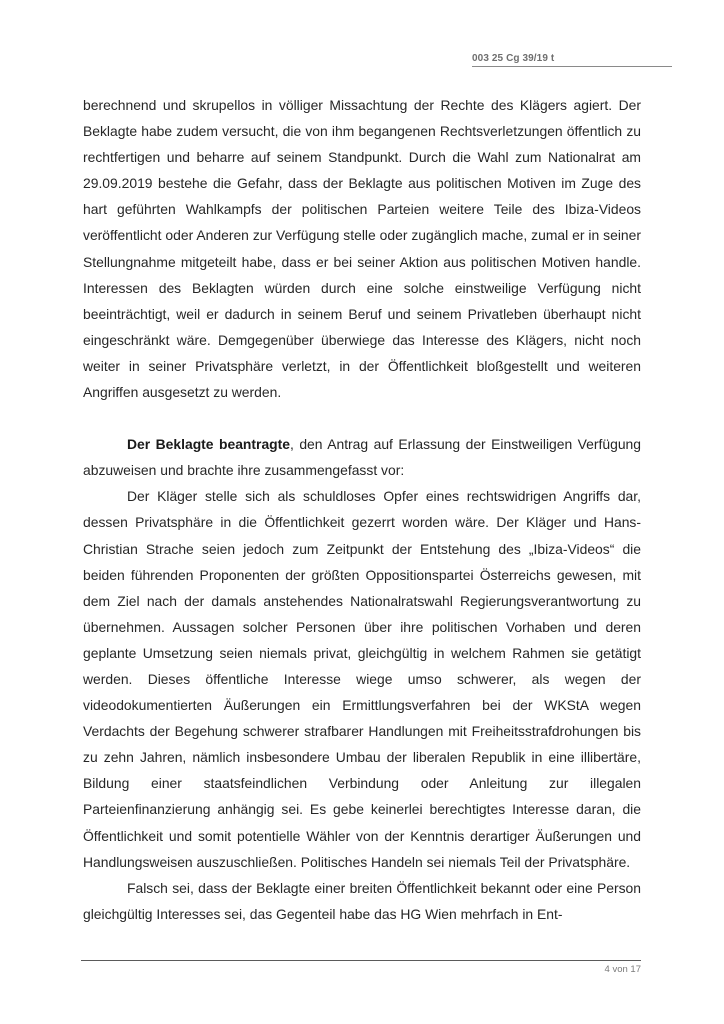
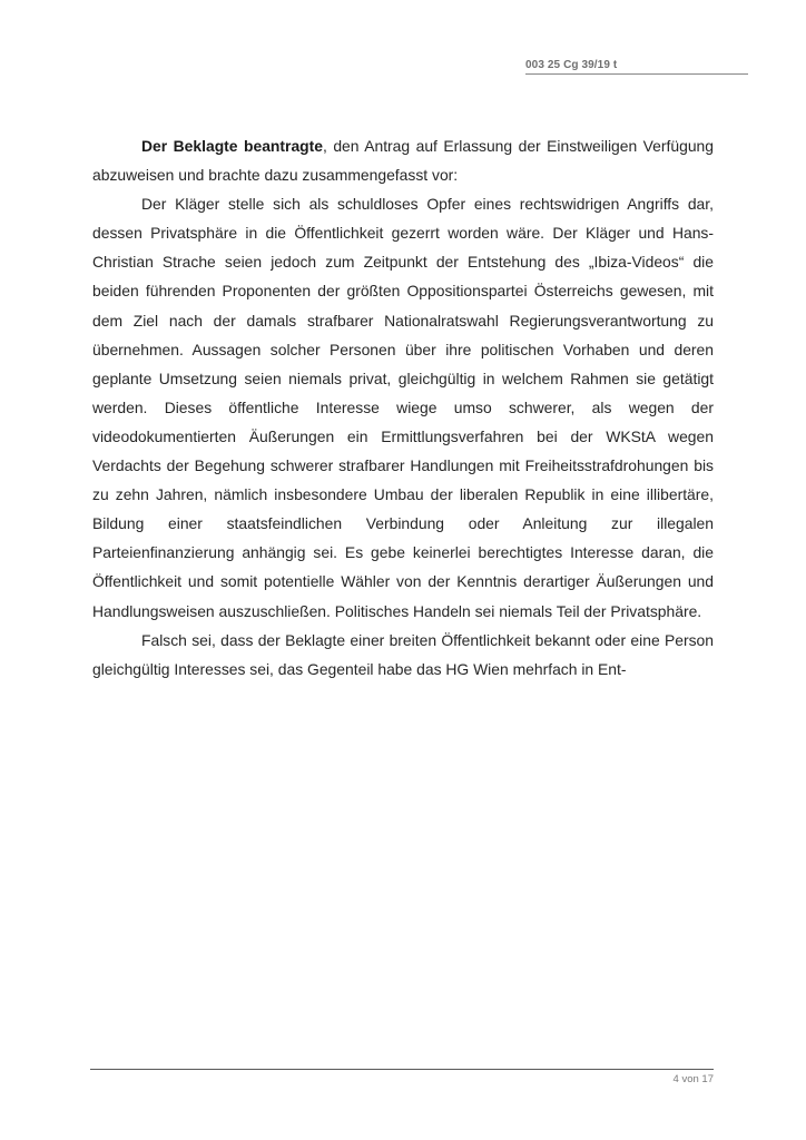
  003 25 Cg 39/19 t
- berechnend und skrupellos in völliger Missachtung der Rechte des Klägers agiert. Der Beklagte habe zudem versucht, die von ihm begangenen Rechtsverletzungen öffentlich zu rechtfertigen und beharre auf seinem Standpunkt. Durch die Wahl zum Nationalrat am 29.09.2019 bestehe die Gefahr, dass der Beklagte aus politischen Motiven im Zuge des hart geführten Wahlkampfs der politischen Parteien weitere Teile des Ibiza-Videos veröffentlicht oder Anderen zur Verfügung stelle oder zugänglich mache, zumal er in seiner Stellungnahme mitgeteilt habe, dass er bei seiner Aktion aus politischen Motiven handle. Interessen des Beklagten würden durch eine solche einstweilige Verfügung nicht beeinträchtigt, weil er dadurch in seinem Beruf und seinem Privatleben überhaupt nicht eingeschränkt wäre. Demgegenüber überwiege das Interesse des Klägers, nicht noch weiter in seiner Privatsphäre verletzt, in der Öffentlichkeit bloßgestellt und weiteren Angriffen ausgesetzt zu werden.
- Der Beklagte beantragte, den Antrag auf Erlassung der Einstweiligen Verfügung abzuweisen und brachte ihre zusammengefasst vor:
+ Der Beklagte beantragte, den Antrag auf Erlassung der Einstweiligen Verfügung abzuweisen und brachte dazu zusammengefasst vor:
- Der Kläger stelle sich als schuldloses Opfer eines rechtswidrigen Angriffs dar, dessen Privatsphäre in die Öffentlichkeit gezerrt worden wäre. Der Kläger und Hans-Christian Strache seien jedoch zum Zeitpunkt der Entstehung des „Ibiza-Videos“ die beiden führenden Proponenten der größten Oppositionspartei Österreichs gewesen, mit dem Ziel nach der damals anstehendes Nationalratswahl Regierungsverantwortung zu übernehmen. Aussagen solcher Personen über ihre politischen Vorhaben und deren geplante Umsetzung seien niemals privat, gleichgültig in welchem Rahmen sie getätigt werden. Dieses öffentliche Interesse wiege umso schwerer, als wegen der videodokumentierten Äußerungen ein Ermittlungsverfahren bei der WKStA wegen Verdachts der Begehung schwerer strafbarer Handlungen mit Freiheitsstrafdrohungen bis zu zehn Jahren, nämlich insbesondere Umbau der liberalen Republik in eine illibertäre, Bildung einer staatsfeindlichen Verbindung oder Anleitung zur illegalen Parteienfinanzierung anhängig sei. Es gebe keinerlei berechtigtes Interesse daran, die Öffentlichkeit und somit potentielle Wähler von der Kenntnis derartiger Äußerungen und Handlungsweisen auszuschließen. Politisches Handeln sei niemals Teil der Privatsphäre.
+ Der Kläger stelle sich als schuldloses Opfer eines rechtswidrigen Angriffs dar, dessen Privatsphäre in die Öffentlichkeit gezerrt worden wäre. Der Kläger und Hans-Christian Strache seien jedoch zum Zeitpunkt der Entstehung des „Ibiza-Videos“ die beiden führenden Proponenten der größten Oppositionspartei Österreichs gewesen, mit dem Ziel nach der damals strafbarer Nationalratswahl Regierungsverantwortung zu übernehmen. Aussagen solcher Personen über ihre politischen Vorhaben und deren geplante Umsetzung seien niemals privat, gleichgültig in welchem Rahmen sie getätigt werden. Dieses öffentliche Interesse wiege umso schwerer, als wegen der videodokumentierten Äußerungen ein Ermittlungsverfahren bei der WKStA wegen Verdachts der Begehung schwerer strafbarer Handlungen mit Freiheitsstrafdrohungen bis zu zehn Jahren, nämlich insbesondere Umbau der liberalen Republik in eine illibertäre, Bildung einer staatsfeindlichen Verbindung oder Anleitung zur illegalen Parteienfinanzierung anhängig sei. Es gebe keinerlei berechtigtes Interesse daran, die Öffentlichkeit und somit potentielle Wähler von der Kenntnis derartiger Äußerungen und Handlungsweisen auszuschließen. Politisches Handeln sei niemals Teil der Privatsphäre.
  Falsch sei, dass der Beklagte einer breiten Öffentlichkeit bekannt oder eine Person gleichgültig Interesses sei, das Gegenteil habe das HG Wien mehrfach in Ent-
  4 von 17
